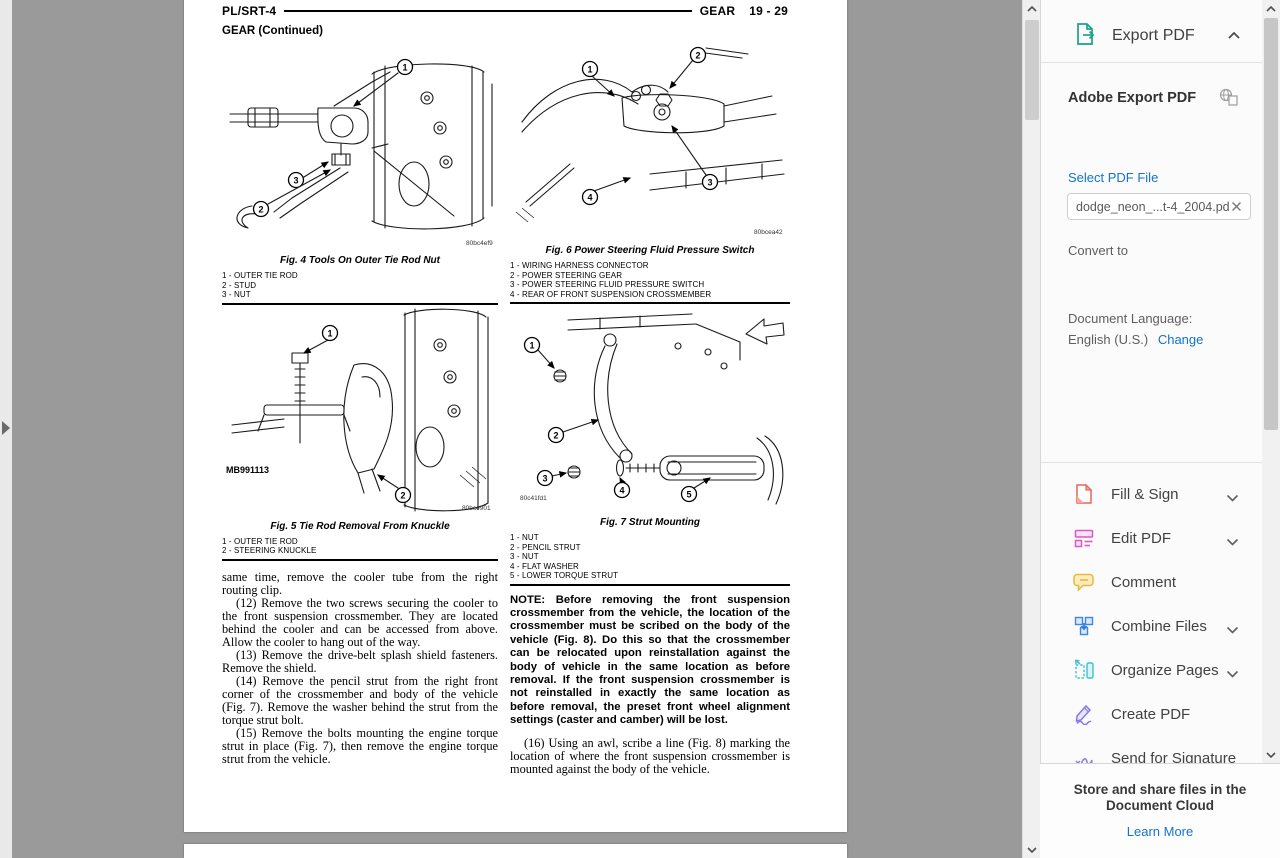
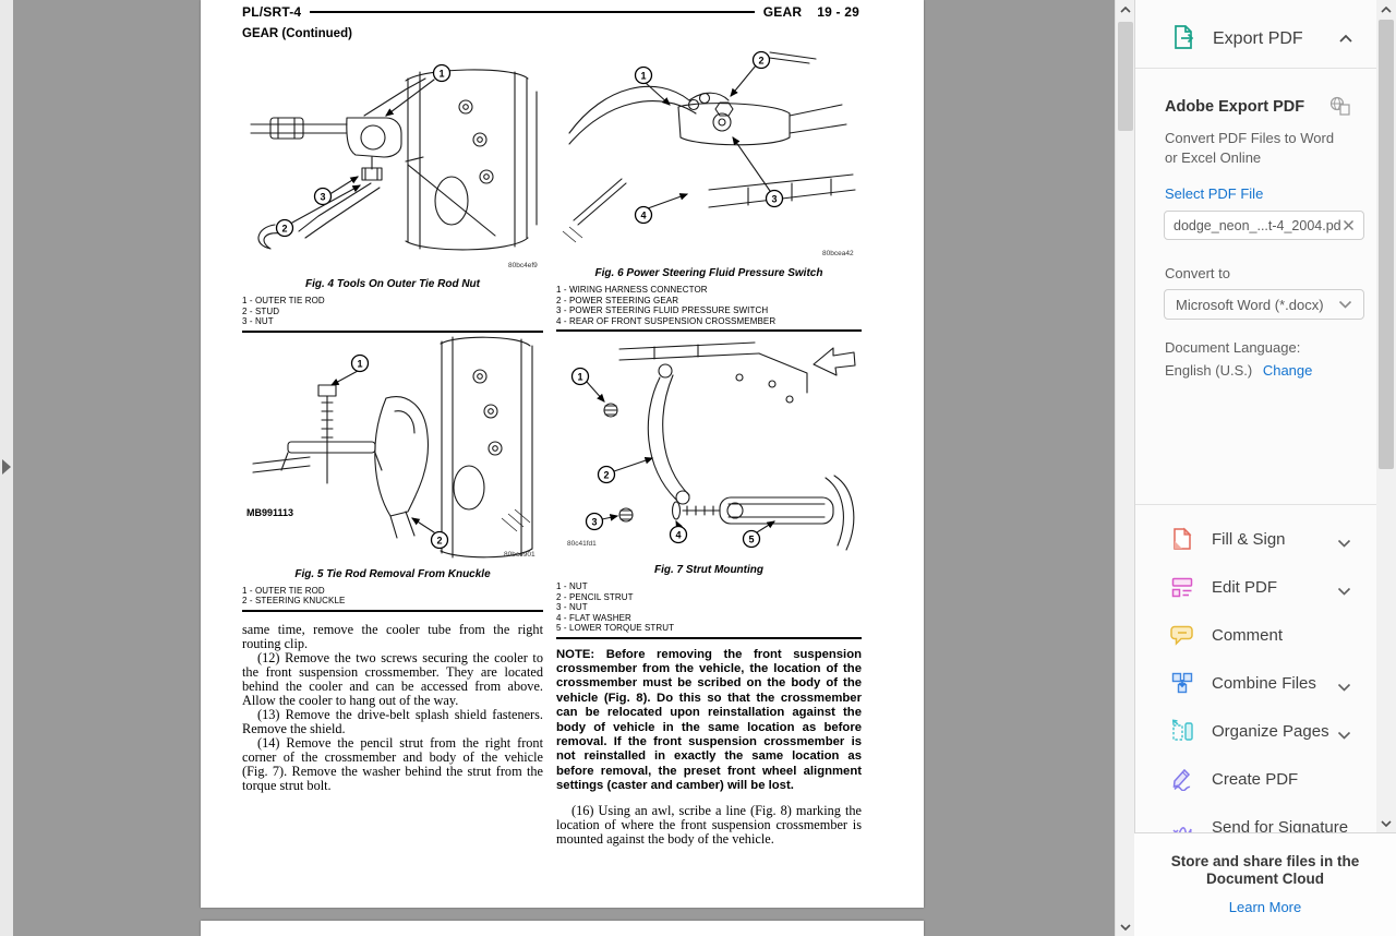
  PL/SRT-4
  GEAR
  19 - 29
  GEAR (Continued)
  1
  3
  2
  Fig. 4 Tools On Outer Tie Rod Nut
  1 - OUTER TIE ROD
  2 - STUD
  3 - NUT
  MB991113
  1
  2
  Fig. 5 Tie Rod Removal From Knuckle
  1 - OUTER TIE ROD
  2 - STEERING KNUCKLE
  same time, remove the cooler tube from the right routing clip.
  (12) Remove the two screws securing the cooler to the front suspension crossmember. They are located behind the cooler and can be accessed from above. Allow the cooler to hang out of the way.
  (13) Remove the drive-belt splash shield fasteners. Remove the shield.
  (14) Remove the pencil strut from the right front corner of the crossmember and body of the vehicle (Fig. 7). Remove the washer behind the strut from the torque strut bolt.
- (15) Remove the bolts mounting the engine torque strut in place (Fig. 7), then remove the engine torque strut from the vehicle.
  2
  1
  3
  4
  Fig. 6 Power Steering Fluid Pressure Switch
  1 - WIRING HARNESS CONNECTOR
  2 - POWER STEERING GEAR
  3 - POWER STEERING FLUID PRESSURE SWITCH
  4 - REAR OF FRONT SUSPENSION CROSSMEMBER
  1
  2
  3
  4
  5
  Fig. 7 Strut Mounting
  1 - NUT
  2 - PENCIL STRUT
  3 - NUT
  4 - FLAT WASHER
  5 - LOWER TORQUE STRUT
  NOTE: Before removing the front suspension crossmember from the vehicle, the location of the crossmember must be scribed on the body of the vehicle (Fig. 8). Do this so that the crossmember can be relocated upon reinstallation against the body of vehicle in the same location as before removal. If the front suspension crossmember is not reinstalled in exactly the same location as before removal, the preset front wheel alignment settings (caster and camber) will be lost.
  (16) Using an awl, scribe a line (Fig. 8) marking the location of where the front suspension crossmember is mounted against the body of the vehicle.
  Export PDF
  Adobe Export PDF
+ Convert PDF Files to Word or Excel Online
  Select PDF File
  dodge_neon_...t-4_2004.pd
  Convert to
+ Microsoft Word (*.docx)
  Document Language:
  English (U.S.) Change
  Fill & Sign
  Edit PDF
  Comment
  Combine Files
  Organize Pages
  Create PDF
  Send for Signature
  Store and share files in the Document Cloud
  Learn More
